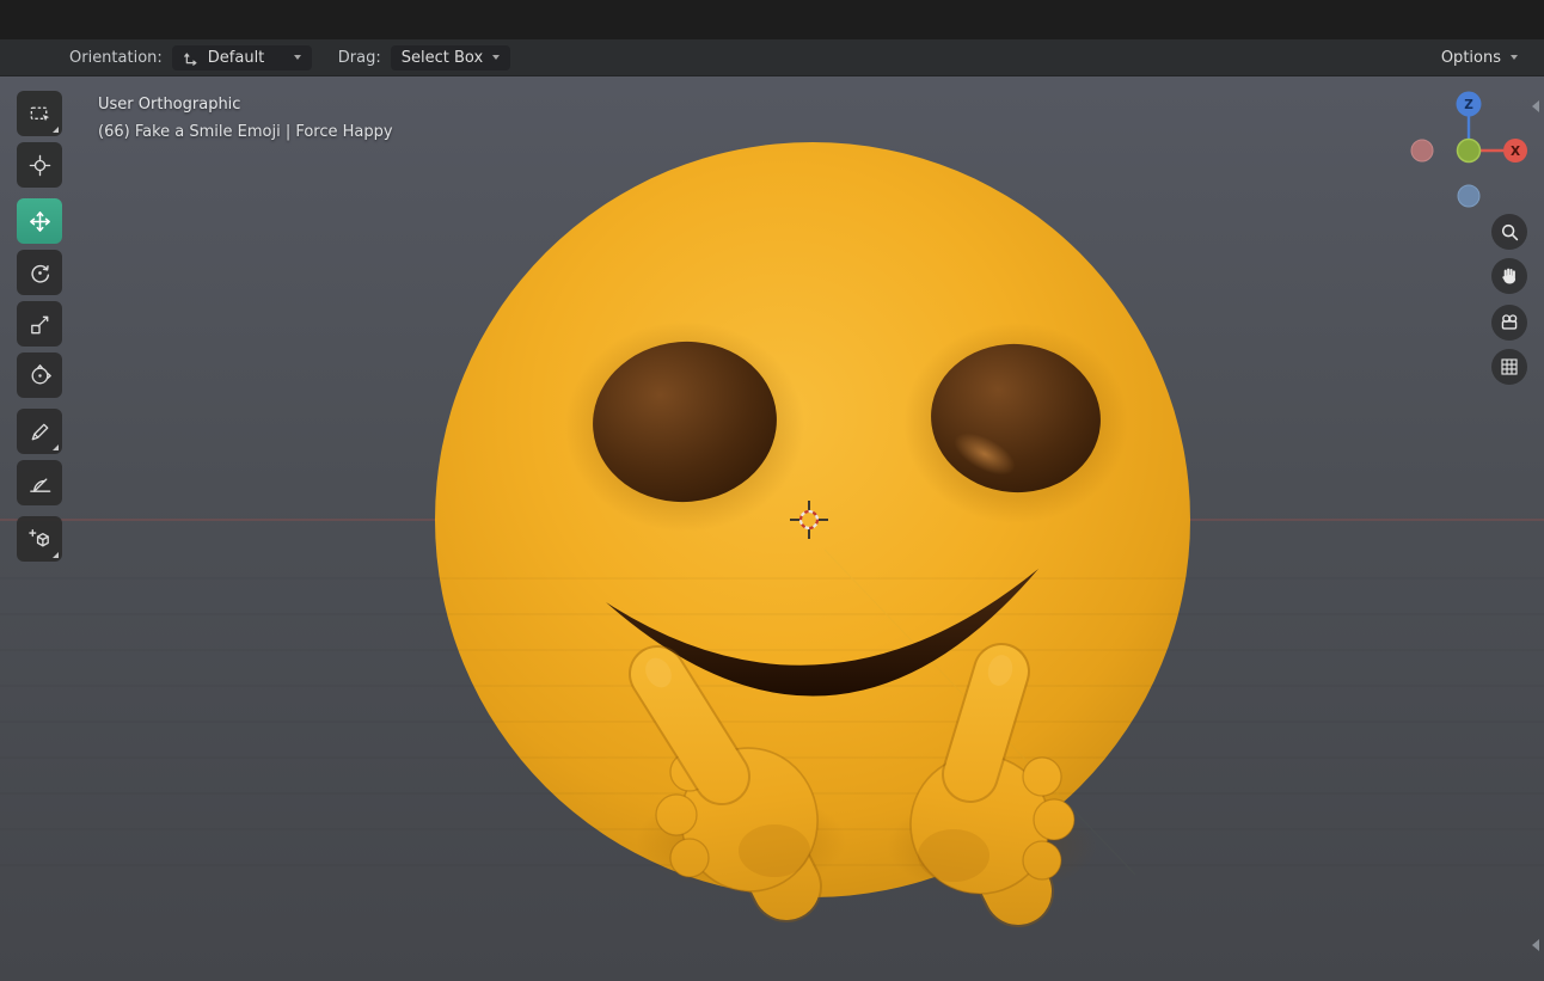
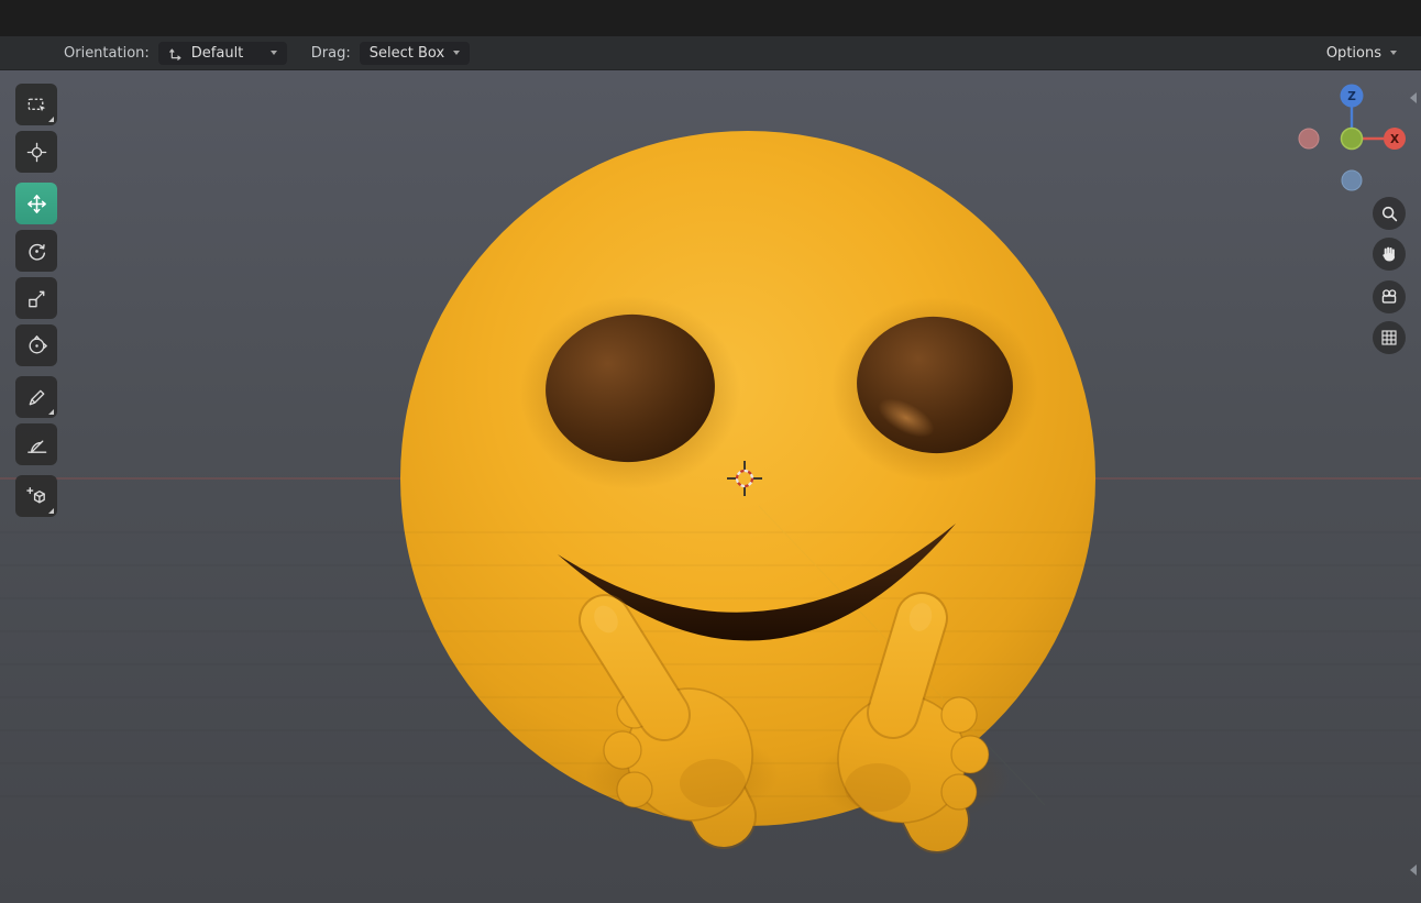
  Orientation:
  Default
  Drag:
  Select Box
  Options
- User Orthographic
- (66) Fake a Smile Emoji | Force Happy
  Z
  X
